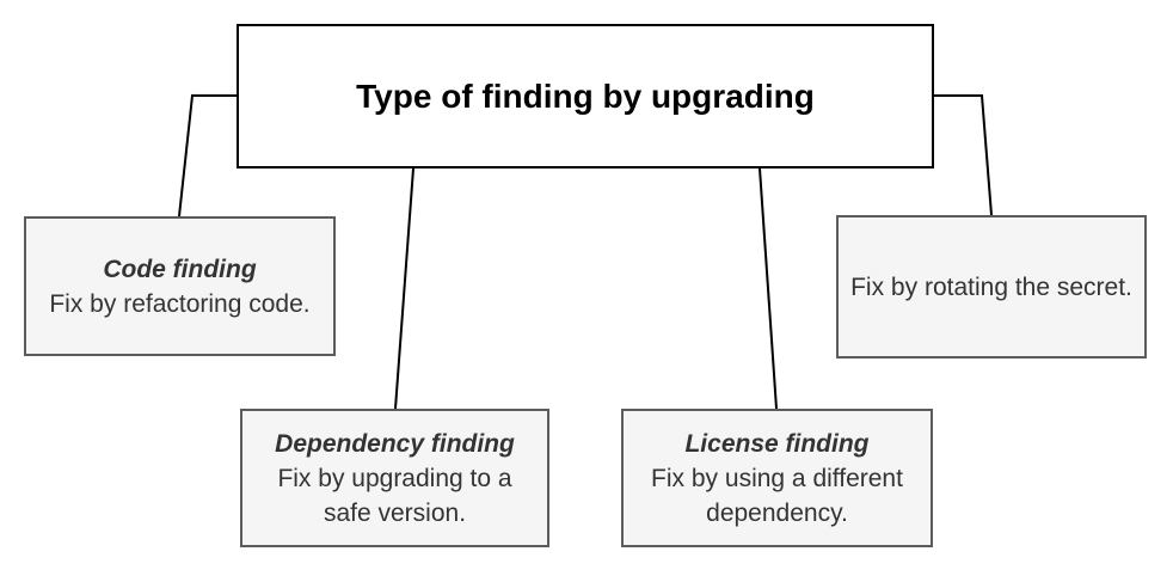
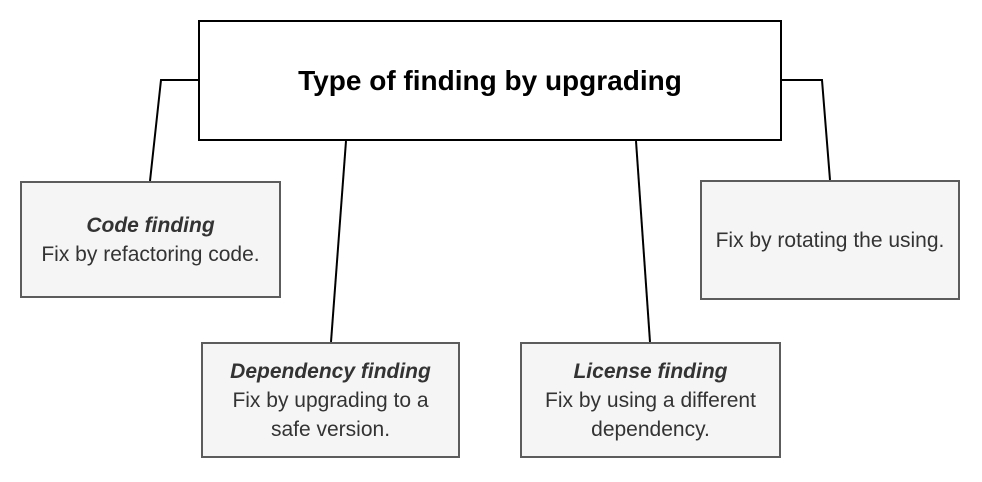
  Type of finding by upgrading
  Code finding
  Fix by refactoring code.
  Dependency finding
  Fix by upgrading to a safe version.
  License finding
  Fix by using a different dependency.
- Fix by rotating the secret.
+ Fix by rotating the using.
